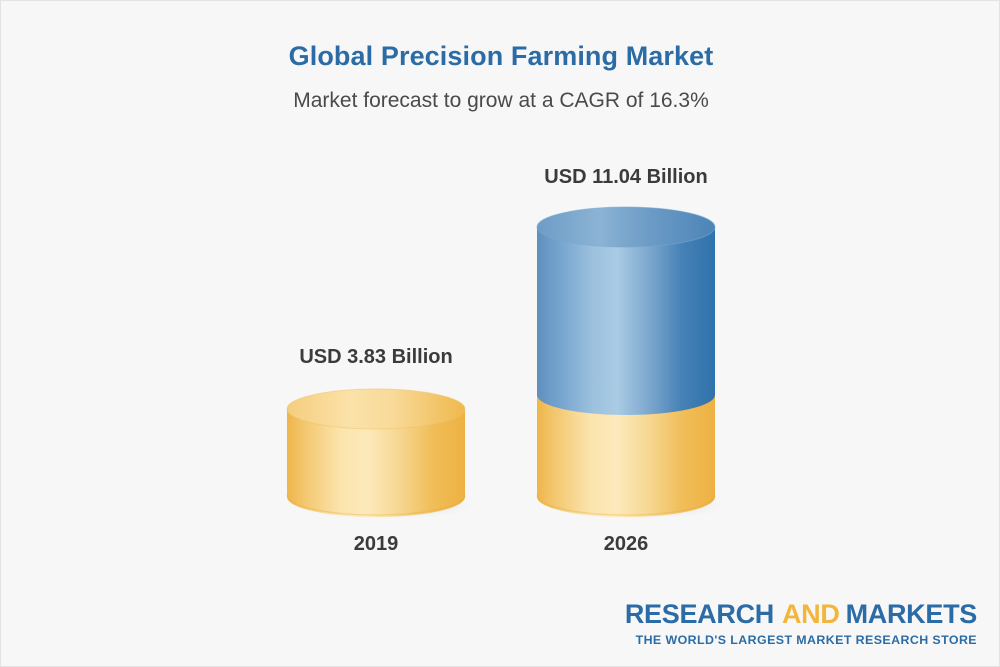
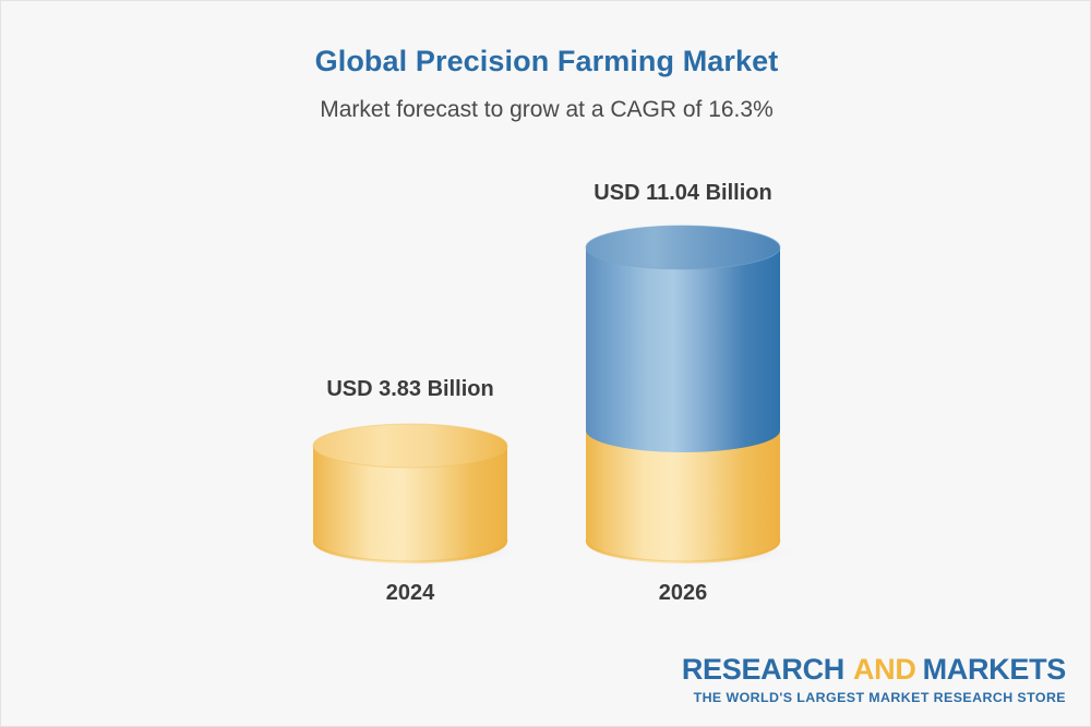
  Global Precision Farming Market
  Market forecast to grow at a CAGR of 16.3%
  USD 3.83 Billion
- 2019
+ 2024
  USD 11.04 Billion
  2026
  RESEARCH AND MARKETS
  THE WORLD'S LARGEST MARKET RESEARCH STORE
